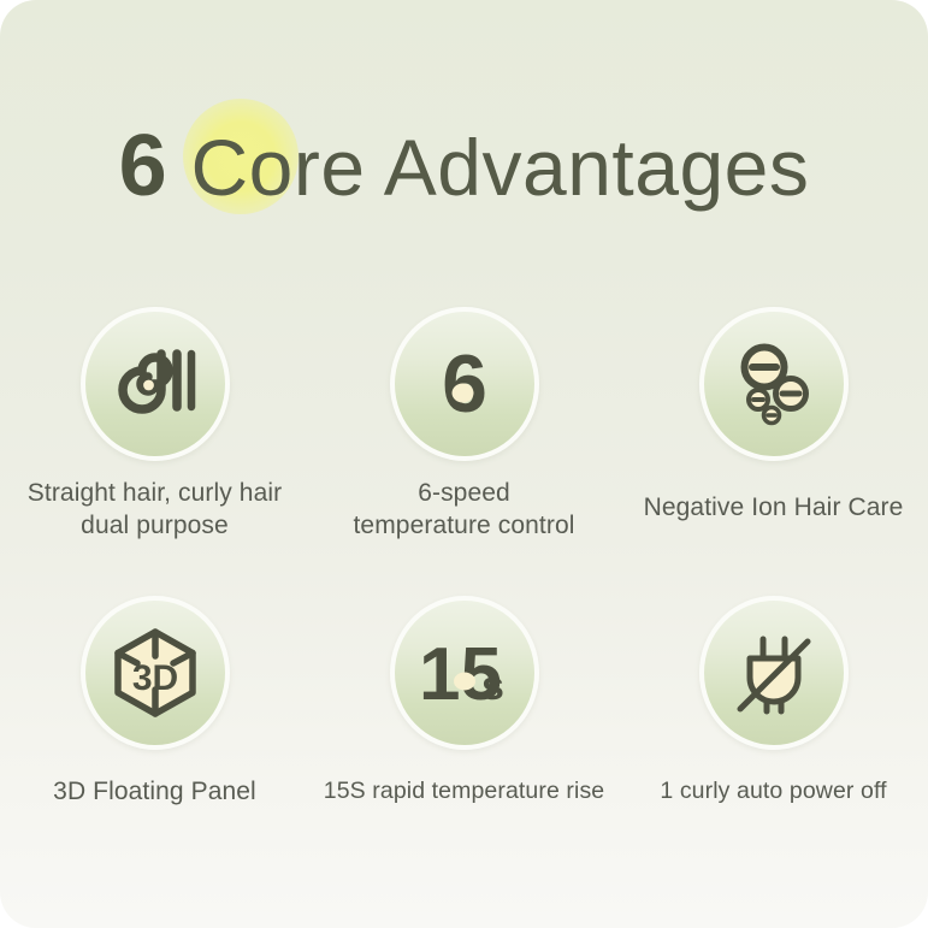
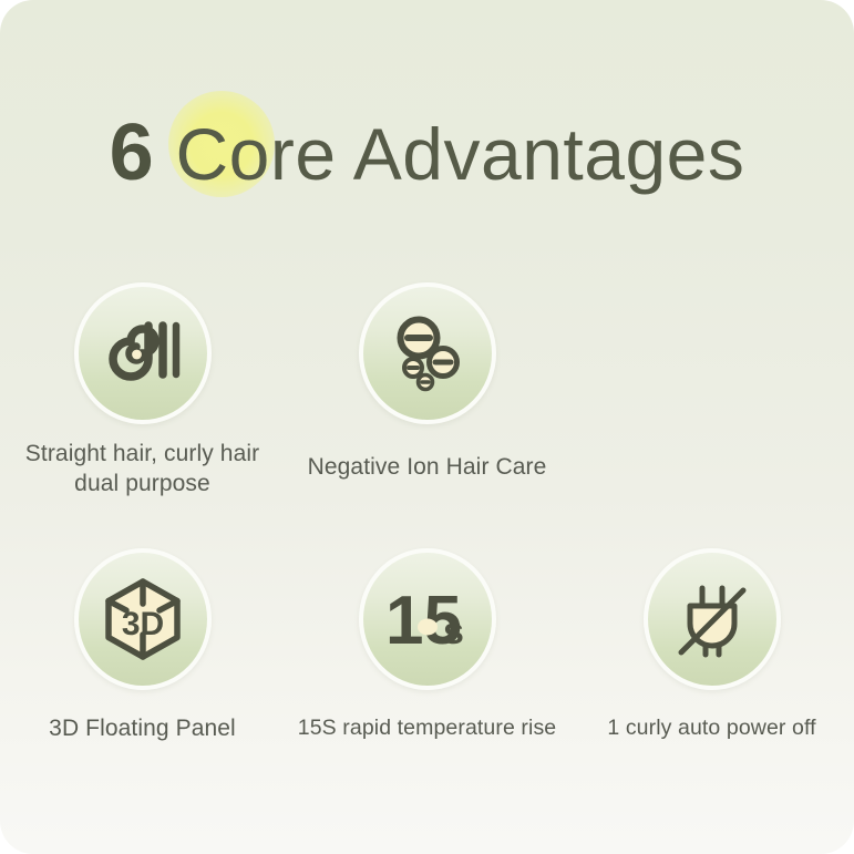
  6 Core Advantages
  Straight hair, curly hair
  dual purpose
- 6-speed
- temperature control
  Negative Ion Hair Care
  3D
  3D Floating Panel
  15
  s
  15S rapid temperature rise
  1 curly auto power off
